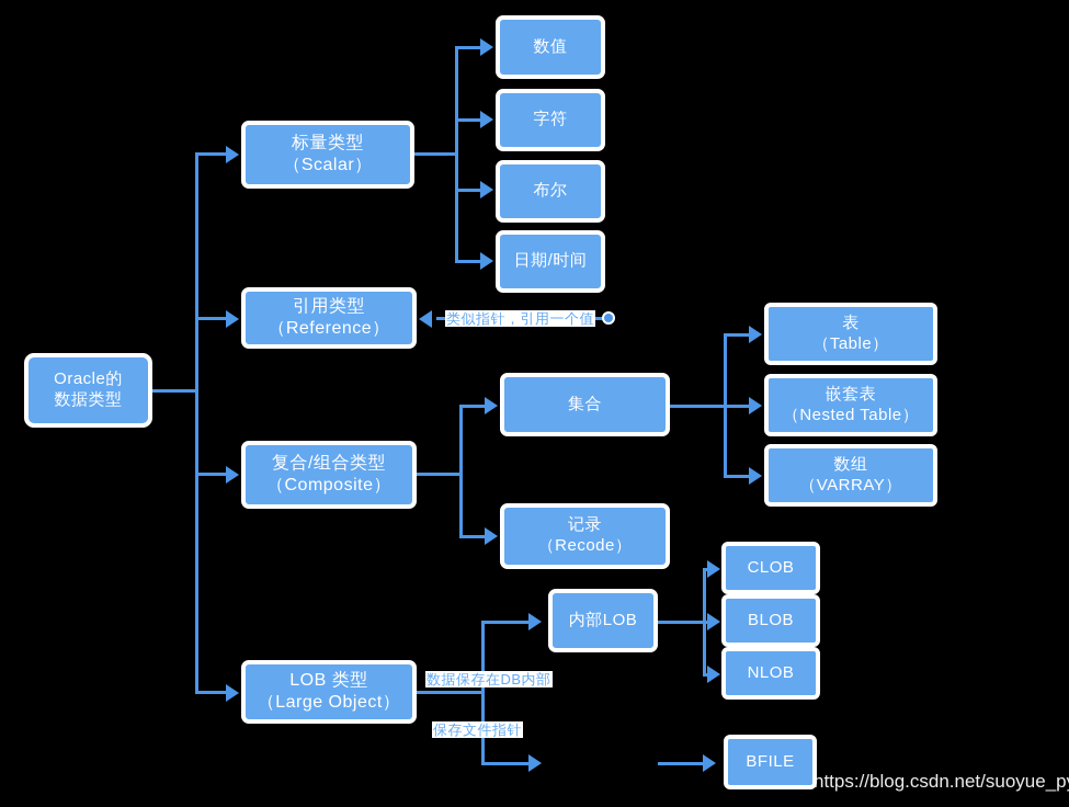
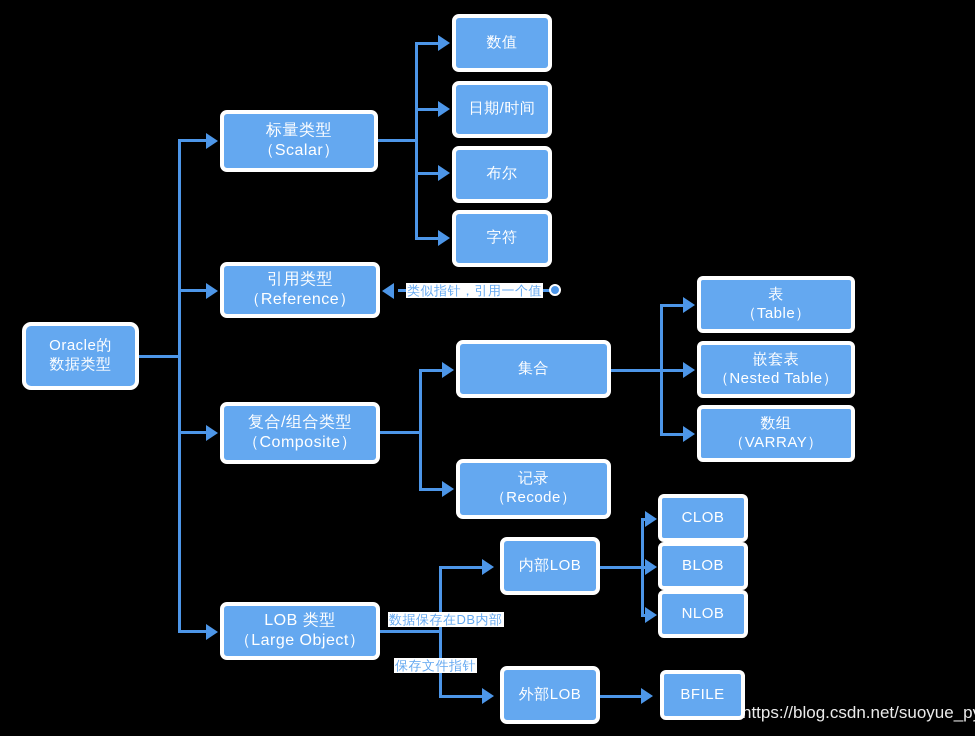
  Oracle的
  数据类型
  标量类型
  （Scalar）
  引用类型
  （Reference）
  复合/组合类型
  （Composite）
  LOB 类型
  （Large Object）
  数值
- 字符
+ 日期/时间
  布尔
- 日期/时间
+ 字符
  类似指针，引用一个值
  集合
  记录
  （Recode）
  表
  （Table）
  嵌套表
  （Nested Table）
  数组
  （VARRAY）
  内部LOB
  数据保存在DB内部
+ 外部LOB
  保存文件指针
  CLOB
  BLOB
  NLOB
  BFILE
  https://blog.csdn.net/suoyue_p
